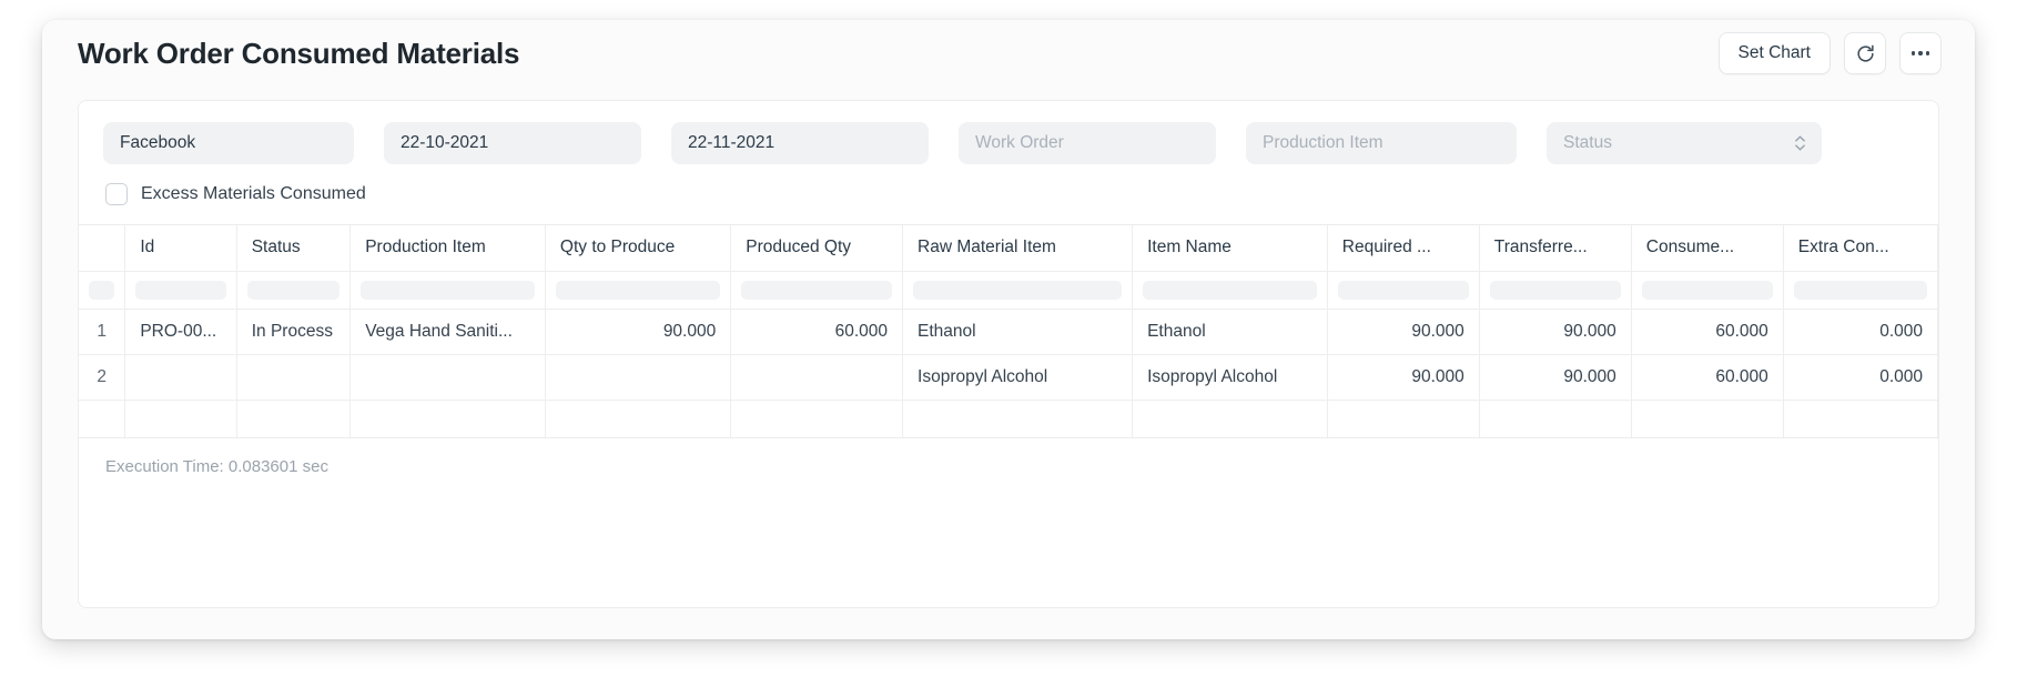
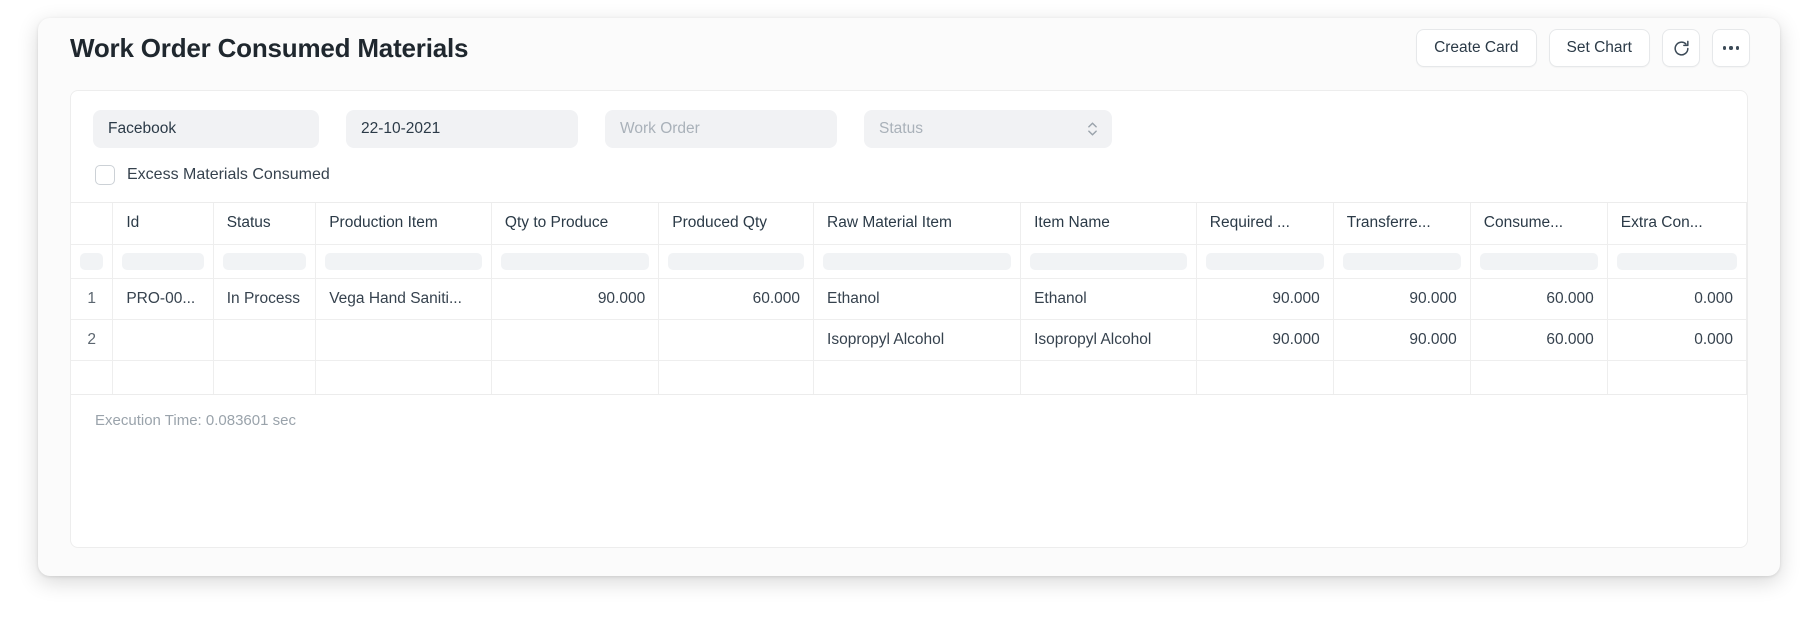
  Work Order Consumed Materials
+ Create Card
  Set Chart
  Facebook
  22-10-2021
- 22-11-2021
  Work Order
- Production Item
  Status
  Excess Materials Consumed
  	Id	Status	Production Item	Qty to Produce	Produced Qty	Raw Material Item	Item Name	Required ...	Transferre...	Consume...	Extra Con...
  1	PRO-00...	In Process	Vega Hand Saniti...	90.000	60.000	Ethanol	Ethanol	90.000	90.000	60.000	0.000
  2						Isopropyl Alcohol	Isopropyl Alcohol	90.000	90.000	60.000	0.000
  Execution Time: 0.083601 sec
